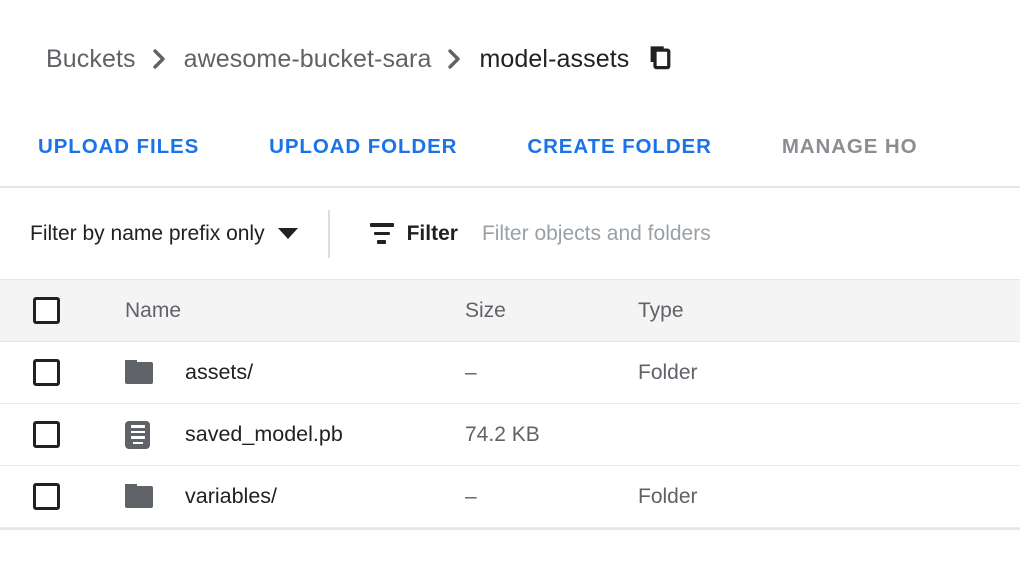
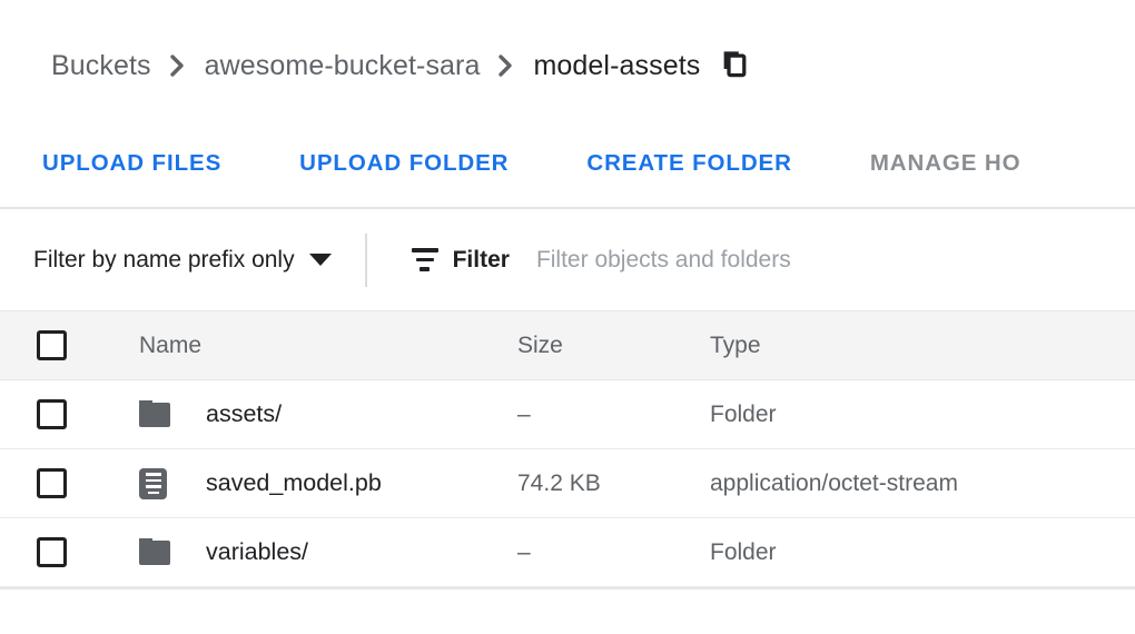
  Buckets
  awesome-bucket-sara
  model-assets
  UPLOAD FILES
  UPLOAD FOLDER
  CREATE FOLDER
  MANAGE HO
  Filter by name prefix only
  Filter
  Filter objects and folders
  Name
  Size
  Type
  assets/
  –
  Folder
  saved_model.pb
  74.2 KB
+ application/octet-stream
  variables/
  –
  Folder
